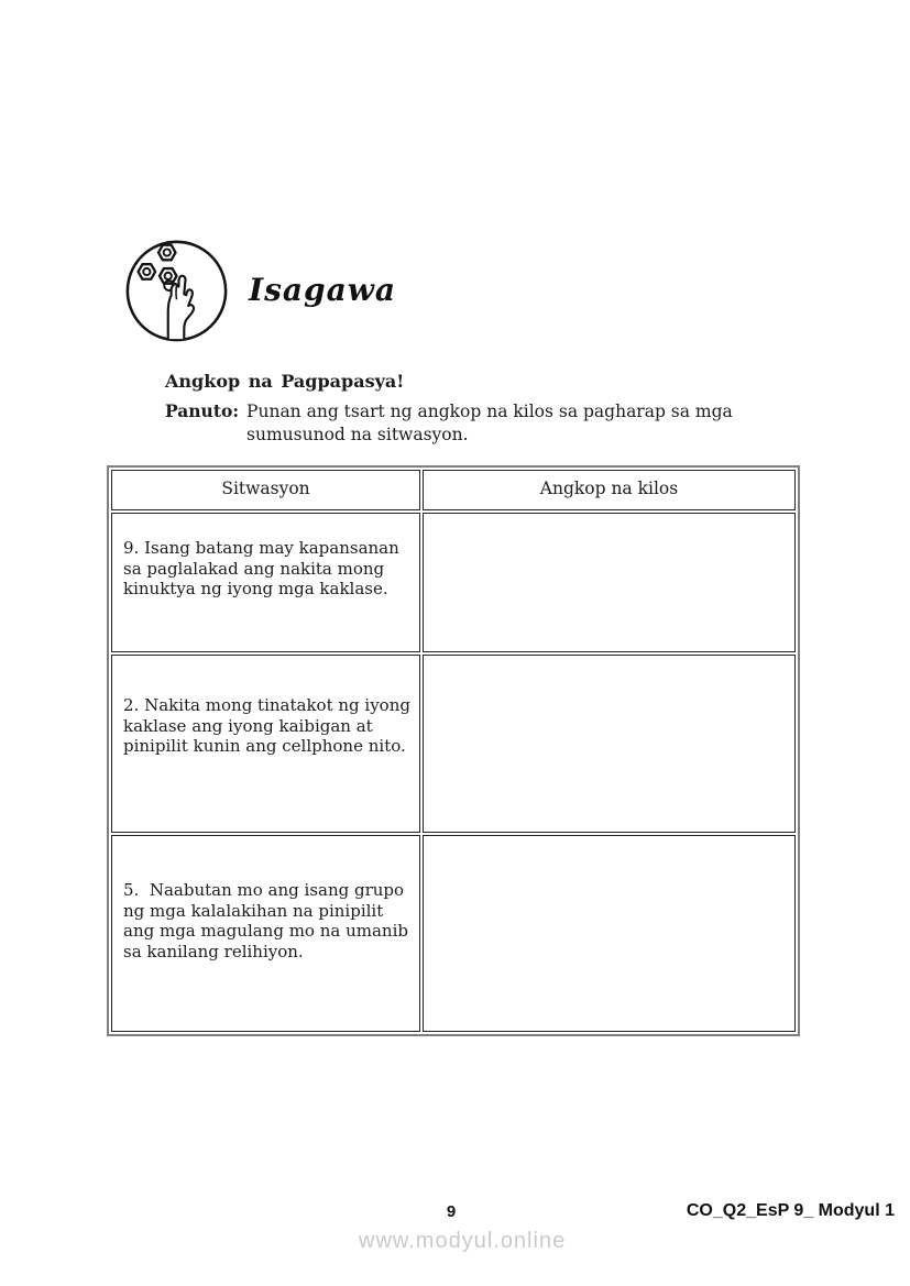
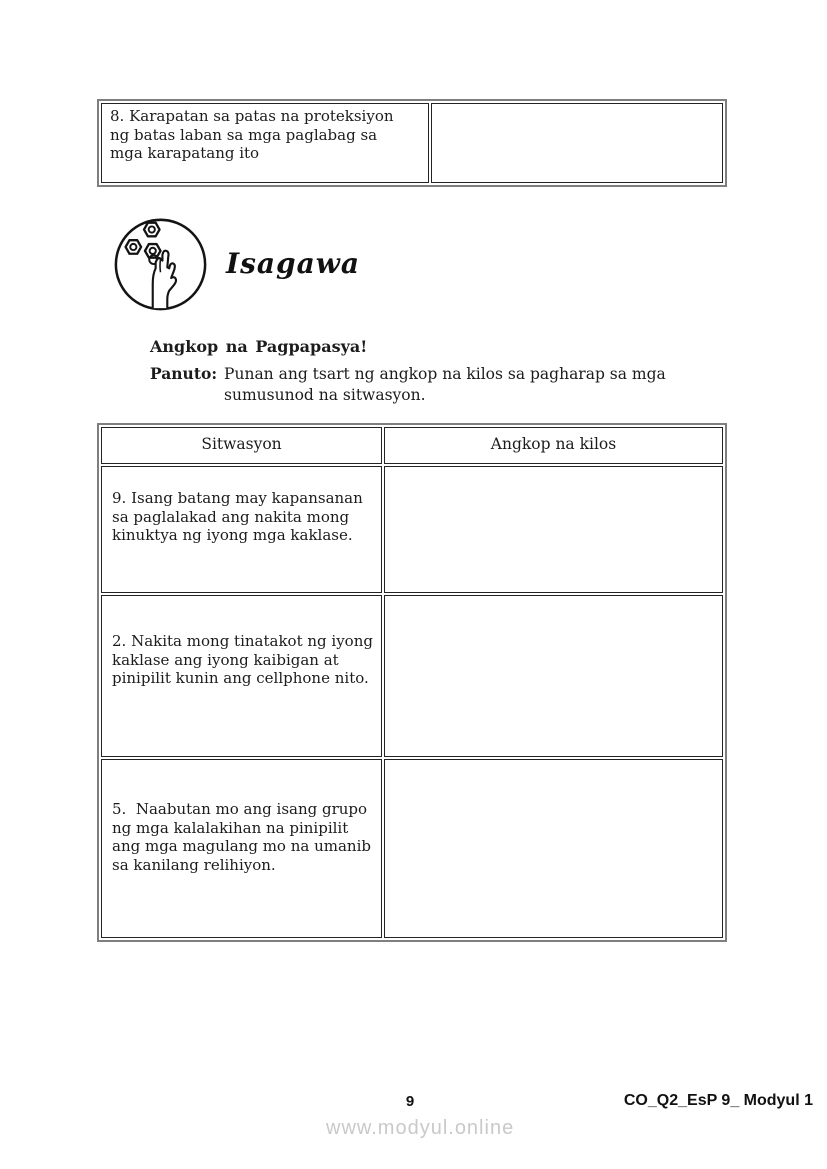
+ 8. Karapatan sa patas na proteksiyon ng batas laban sa mga paglabag sa mga karapatang ito
  Isagawa
  Angkop na Pagpapasya!
  Panuto:
  Punan ang tsart ng angkop na kilos sa pagharap sa mga
  sumusunod na sitwasyon.
  Sitwasyon	Angkop na kilos
  9. Isang batang may kapansanan sa paglalakad ang nakita mong kinuktya ng iyong mga kaklase.
  2. Nakita mong tinatakot ng iyong kaklase ang iyong kaibigan at pinipilit kunin ang cellphone nito.
  5. Naabutan mo ang isang grupo ng mga kalalakihan na pinipilit ang mga magulang mo na umanib sa kanilang relihiyon.
  9
  CO_Q2_EsP 9_ Modyul 1
  www.modyul.online
